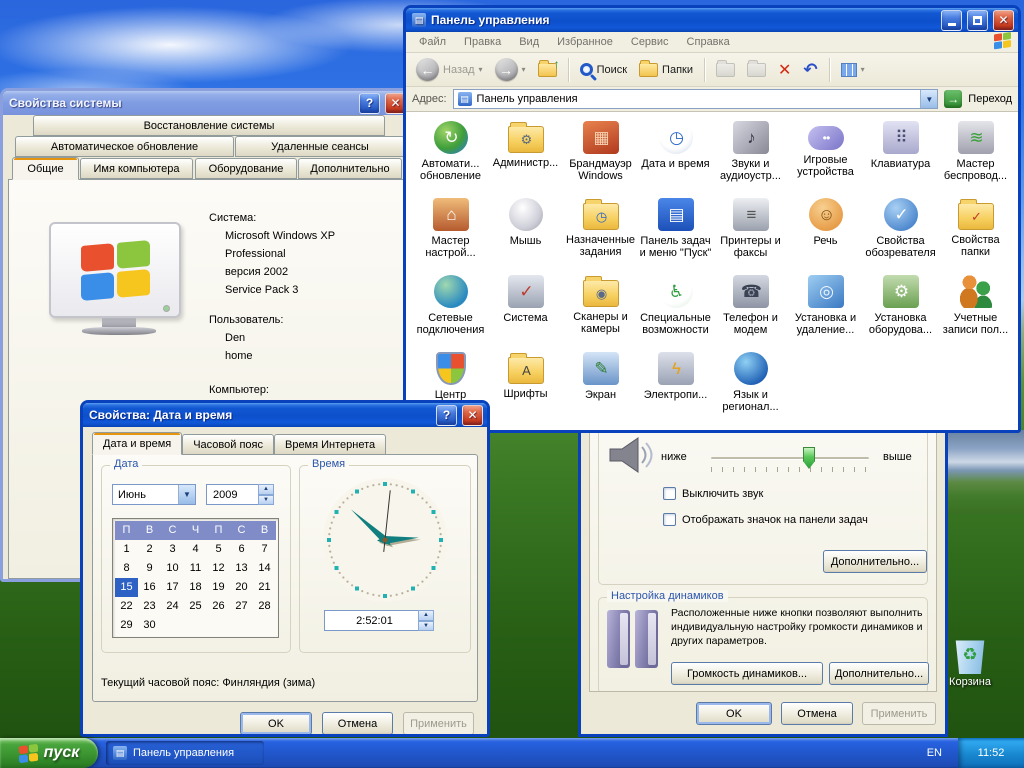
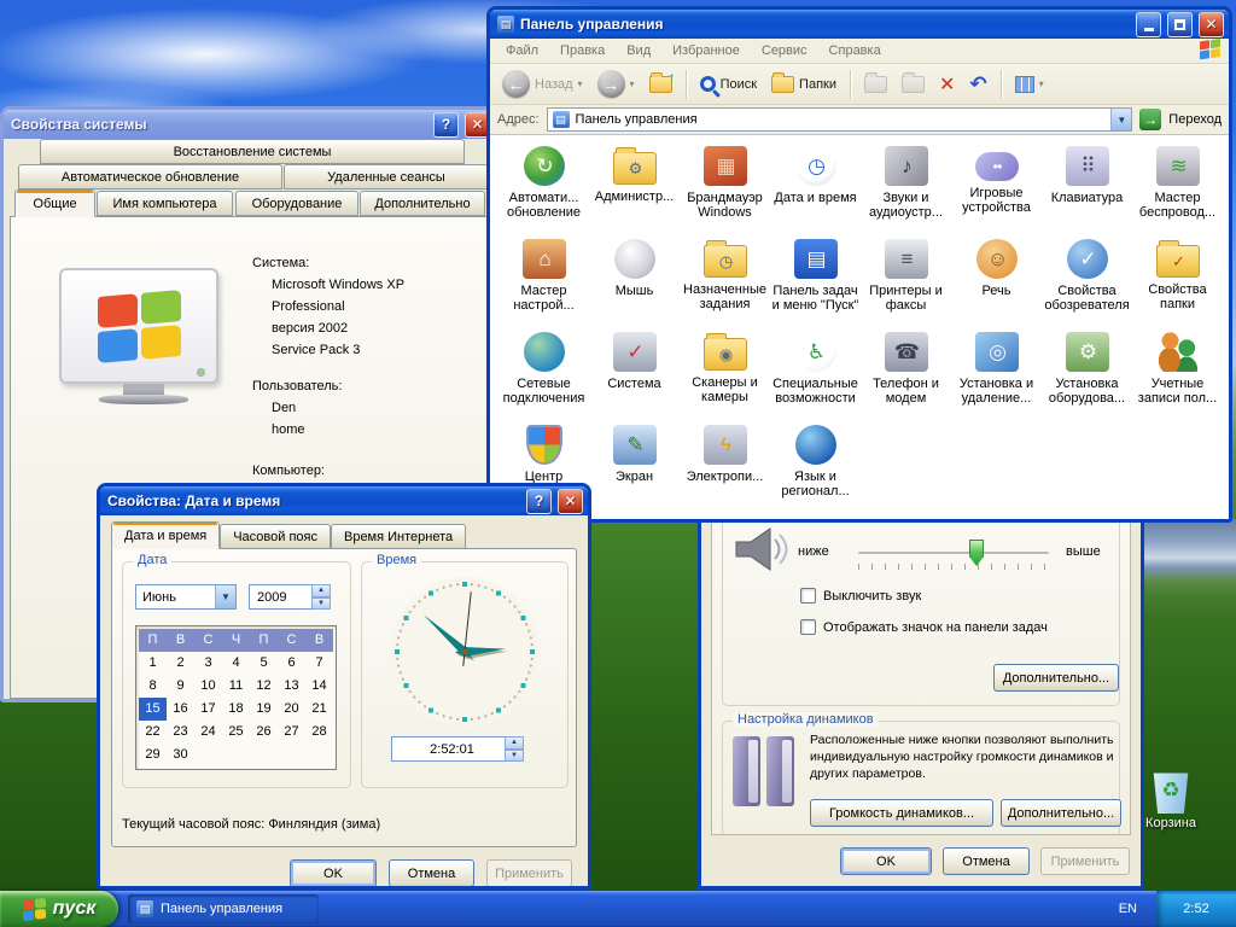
  ♻
  Корзина
  Свойства системы
  ?
  ✕
  Восстановление системы
  Автоматическое обновление
  Удаленные сеансы
  Общие
  Имя компьютера
  Оборудование
  Дополнительно
  Система:
  Microsoft Windows XP
  Professional
  версия 2002
  Service Pack 3
  Пользователь:
  Den
  home
  Компьютер:
  ниже
  выше
  Выключить звук
  Отображать значок на панели задач
  Дополнительно...
  Настройка динамиков
  Расположенные ниже кнопки позволяют выполнить индивидуальную настройку громкости динамиков и других параметров.
  Громкость динамиков...
  Дополнительно...
  OK
  Отмена
  Применить
  ▤
  Панель управления
  ✕
  Файл
  Правка
  Вид
  Избранное
  Сервис
  Справка
  ←
  Назад
  ▾
  →
  ▾
  ↑
  Поиск
  Папки
  ✕
  ↶
  ▾
  Адрес:
  ▤
  Панель управления
  ▼
  →
  Переход
  ↻
  Автомати...
  обновление
  ⚙
  Администр...
  ▦
  Брандмауэр
  Windows
  ◷
  Дата и время
  ♪
  Звуки и
  аудиоустр...
  • •
  Игровые
  устройства
  ⠿
  Клавиатура
  ≋
  Мастер
  беспровод...
  ⌂
  Мастер
  настрой...
  Мышь
  ◷
  Назначенные
  задания
  ▤
  Панель задач
  и меню "Пуск"
  ≡
  Принтеры и
  факсы
  ☺
  Речь
  ✓
  Свойства
  обозревателя
  ✓
  Свойства
  папки
  Сетевые
  подключения
  ✓
  Система
  ◉
  Сканеры и
  камеры
  ♿
  Специальные
  возможности
  ☎
  Телефон и
  модем
  ◎
  Установка и
  удаление...
  ⚙
  Установка
  оборудова...
  Учетные
  записи пол...
  Центр
- A
- Шрифты
  ✎
  Экран
  ϟ
  Электропи...
  Язык и
  регионал...
  Свойства: Дата и время
  ?
  ✕
  Дата и время
  Часовой пояс
  Время Интернета
  Дата
  Июнь
  ▼
  2009
  П
  В
  С
  Ч
  П
  С
  В
  1
  2
  3
  4
  5
  6
  7
  8
  9
  10
  11
  12
  13
  14
  15
  16
  17
  18
  19
  20
  21
  22
  23
  24
  25
  26
  27
  28
  29
  30
  Время
  2:52:01
  Текущий часовой пояс: Финляндия (зима)
  OK
  Отмена
  Применить
  пуск
  ▤
  Панель управления
  EN
- 11:52
+ 2:52
